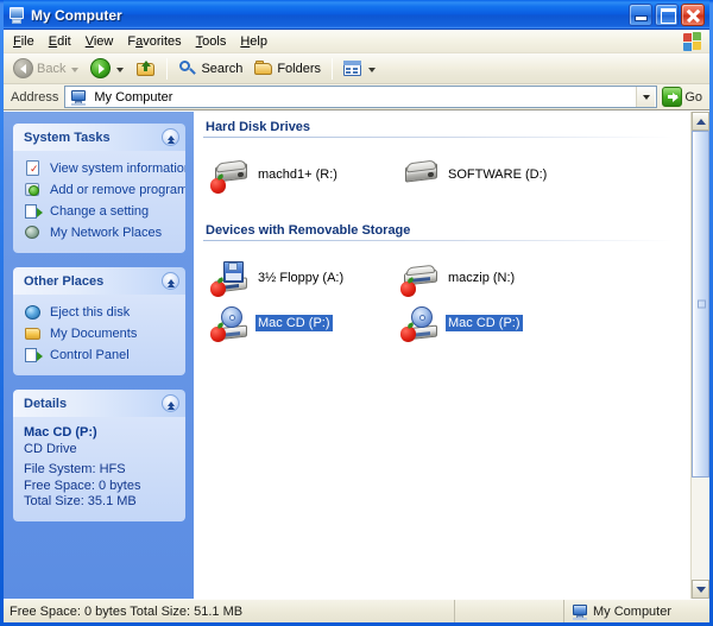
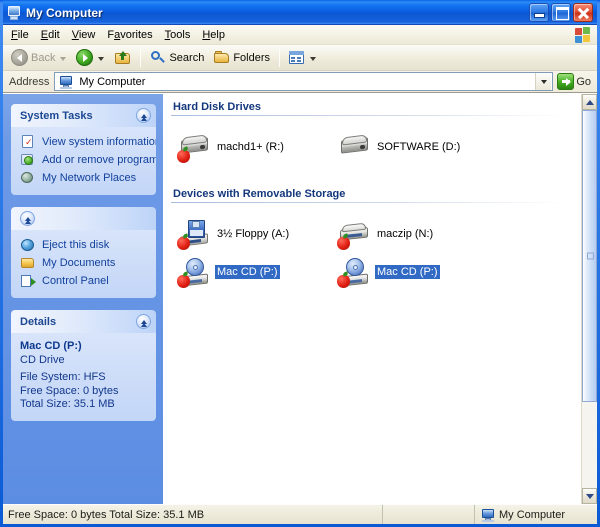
  My Computer
  File
  Edit
  View
  Favorites
  Tools
  Help
  Back
  Search
  Folders
  Address
  My Computer
  Go
  System Tasks
  ✓
  View system informatio
  Add or remove program
- Change a setting
  My Network Places
- Other Places
  Eject this disk
  My Documents
  Control Panel
  Details
  Mac CD (P:)
  CD Drive
  File System: HFS
  Free Space: 0 bytes
  Total Size: 35.1 MB
  Hard Disk Drives
  machd1+ (R:)
  SOFTWARE (D:)
  Devices with Removable Storage
  3½ Floppy (A:)
  maczip (N:)
  Mac CD (P:)
  Mac CD (P:)
- Free Space: 0 bytes Total Size: 51.1 MB
+ Free Space: 0 bytes Total Size: 35.1 MB
  My Computer
